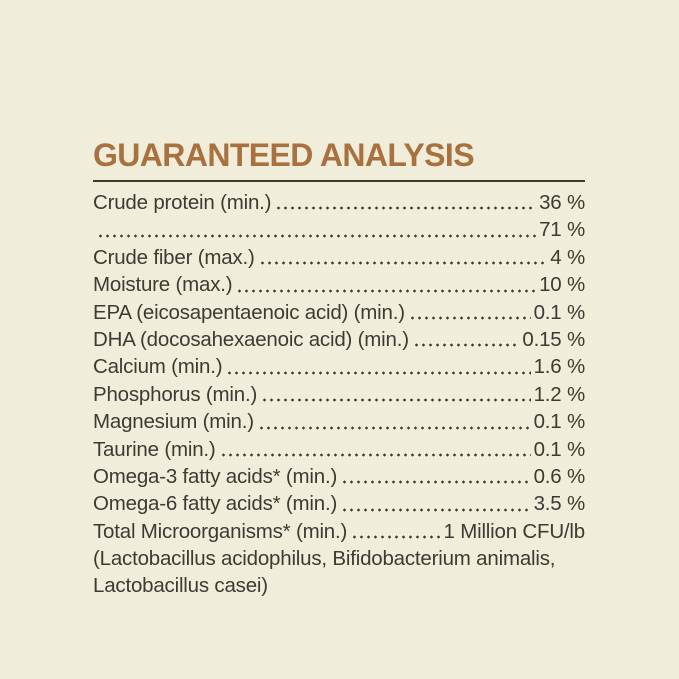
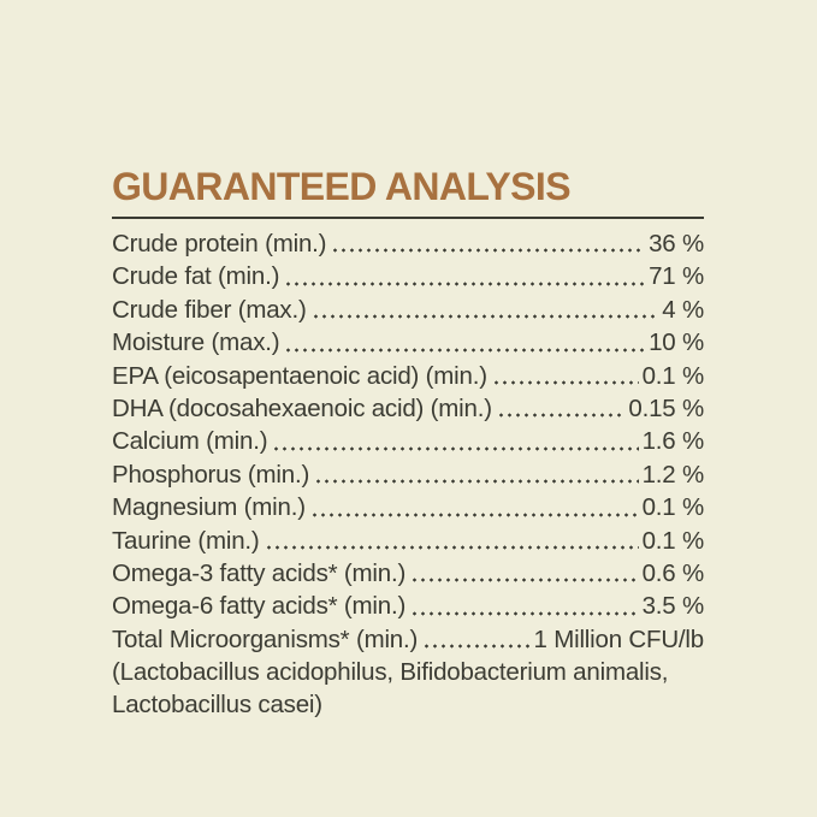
  GUARANTEED ANALYSIS
  Crude protein (min.)
  36 %
+ Crude fat (min.)
  71 %
  Crude fiber (max.)
  4 %
  Moisture (max.)
  10 %
  EPA (eicosapentaenoic acid) (min.)
  0.1 %
  DHA (docosahexaenoic acid) (min.)
  0.15 %
  Calcium (min.)
  1.6 %
  Phosphorus (min.)
  1.2 %
  Magnesium (min.)
  0.1 %
  Taurine (min.)
  0.1 %
  Omega-3 fatty acids* (min.)
  0.6 %
  Omega-6 fatty acids* (min.)
  3.5 %
  Total Microorganisms* (min.)
  1 Million CFU/lb
  (Lactobacillus acidophilus, Bifidobacterium animalis,
  Lactobacillus casei)
